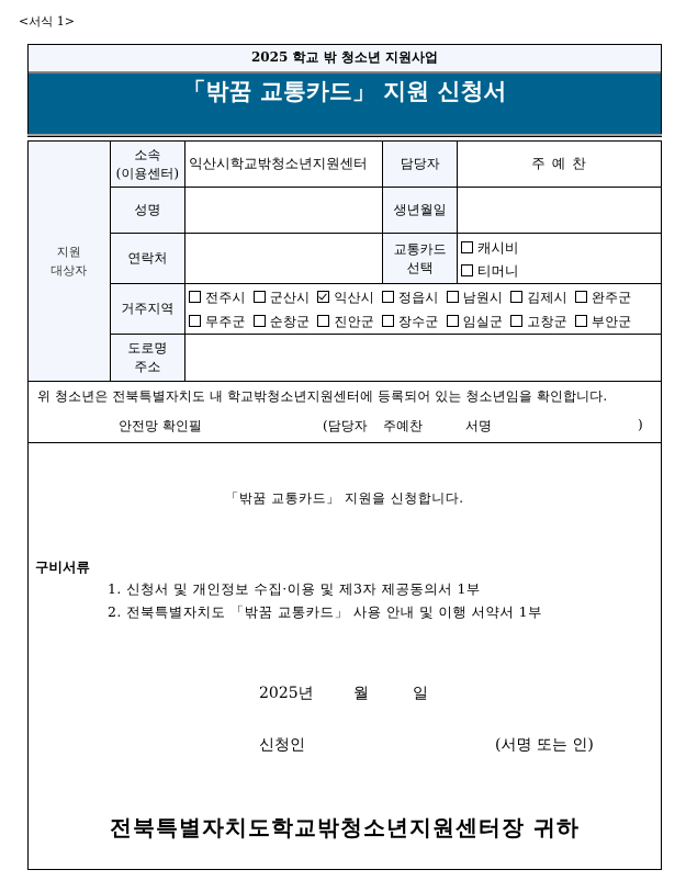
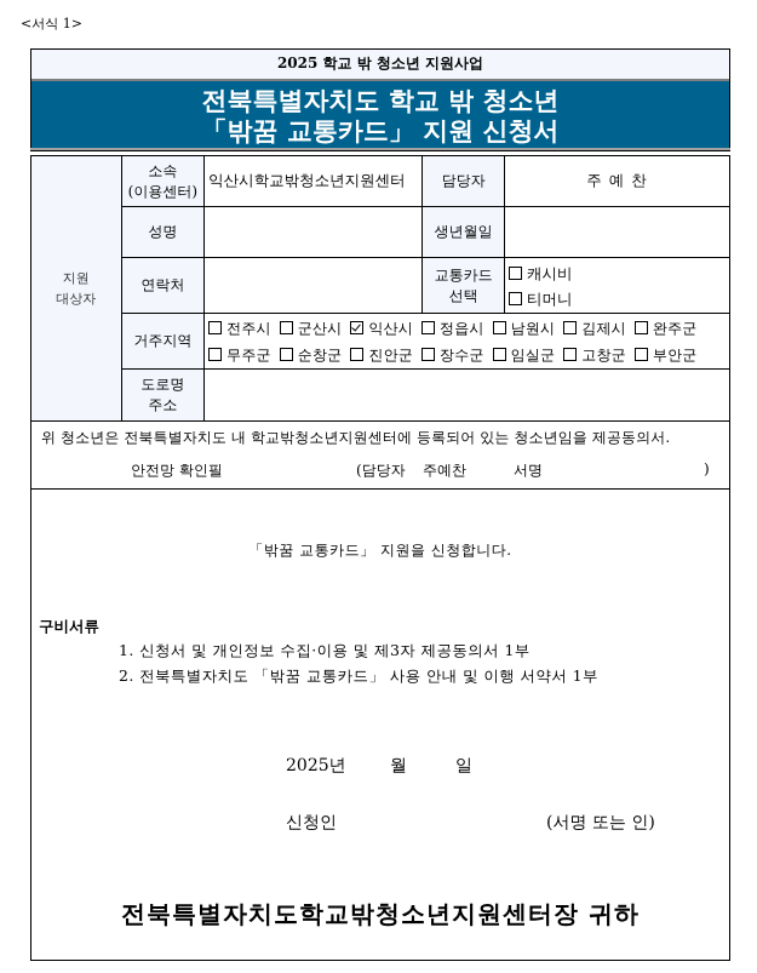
  <서식 1>
  2025 학교 밖 청소년 지원사업
+ 전북특별자치도 학교 밖 청소년
  「밖꿈 교통카드」 지원 신청서
  지원 대상자	소속 (이용센터)	익산시학교밖청소년지원센터	담당자	주 예 찬
  성명		생년월일
  연락처		교통카드 선택	캐시비 티머니
  거주지역	전주시 군산시 익산시 정읍시 남원시 김제시 완주군 무주군 순창군 진안군 장수군 임실군 고창군 부안군
  도로명 주소
- 위 청소년은 전북특별자치도 내 학교밖청소년지원센터에 등록되어 있는 청소년임을 확인합니다.
+ 위 청소년은 전북특별자치도 내 학교밖청소년지원센터에 등록되어 있는 청소년임을 제공동의서.
  안전망 확인필
  (담당자
  주예찬
  서명
  )
  「밖꿈 교통카드」 지원을 신청합니다.
  구비서류
  1. 신청서 및 개인정보 수집·이용 및 제3자 제공동의서 1부
  2. 전북특별자치도 「밖꿈 교통카드」 사용 안내 및 이행 서약서 1부
  2025년
  월
  일
  신청인
  (서명 또는 인)
  전북특별자치도학교밖청소년지원센터장 귀하
